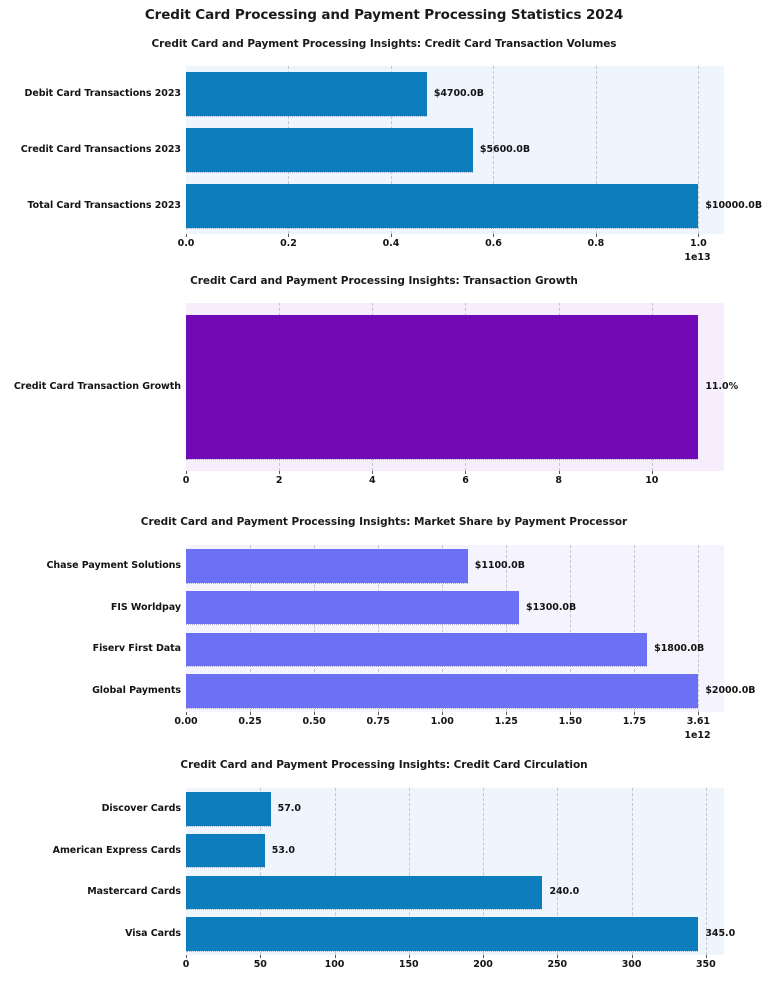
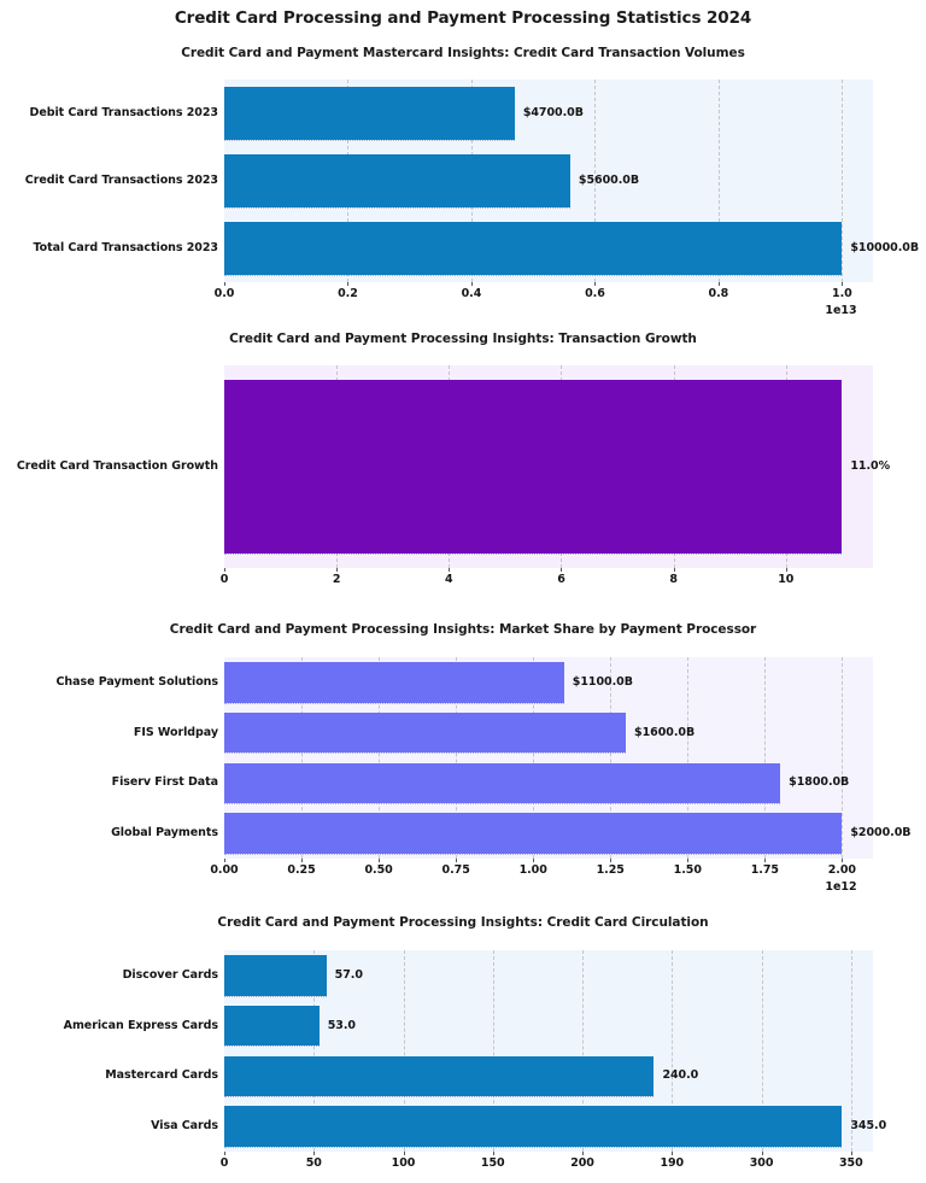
  Credit Card Processing and Payment Processing Statistics 2024
- Credit Card and Payment Processing Insights: Credit Card Transaction Volumes
+ Credit Card and Payment Mastercard Insights: Credit Card Transaction Volumes
  Total Card Transactions 2023
  $10000.0B
  Credit Card Transactions 2023
  $5600.0B
  Debit Card Transactions 2023
  $4700.0B
  0.0
  0.2
  0.4
  0.6
  0.8
  1.0
  1e13
  Credit Card and Payment Processing Insights: Transaction Growth
  Credit Card Transaction Growth
  11.0%
  0
  2
  4
  6
  8
  10
  Credit Card and Payment Processing Insights: Market Share by Payment Processor
  Global Payments
  $2000.0B
  Fiserv First Data
  $1800.0B
  FIS Worldpay
- $1300.0B
+ $1600.0B
  Chase Payment Solutions
  $1100.0B
  0.00
  0.25
  0.50
  0.75
  1.00
  1.25
  1.50
  1.75
- 3.61
+ 2.00
  1e12
  Credit Card and Payment Processing Insights: Credit Card Circulation
  Visa Cards
  345.0
  Mastercard Cards
  240.0
  American Express Cards
  53.0
  Discover Cards
  57.0
  0
  50
  100
  150
  200
- 250
+ 190
  300
  350
